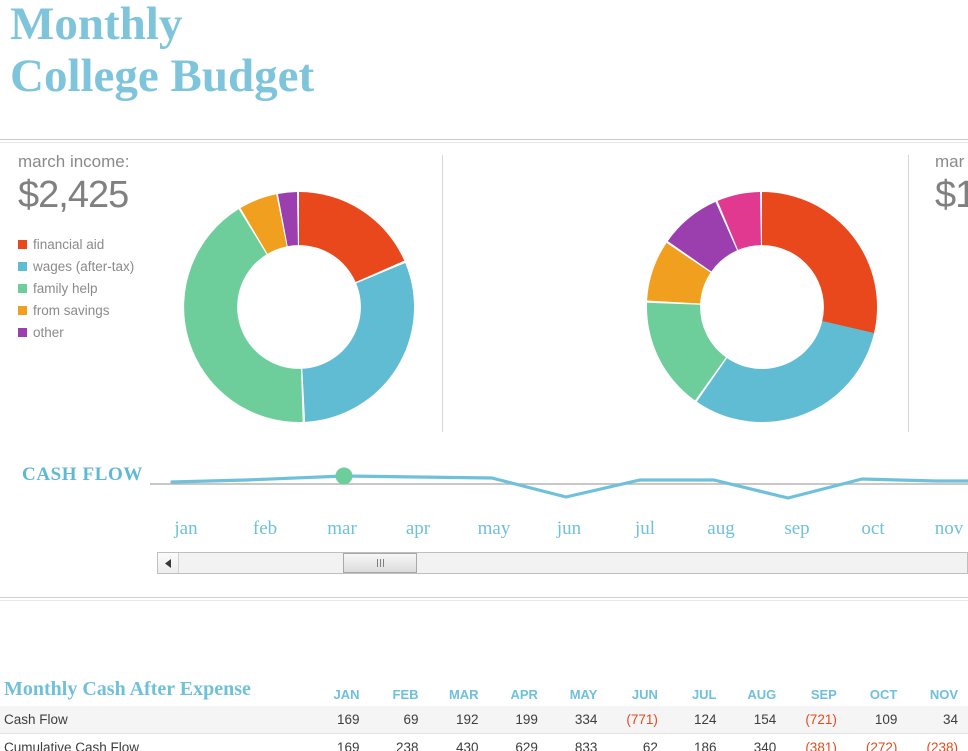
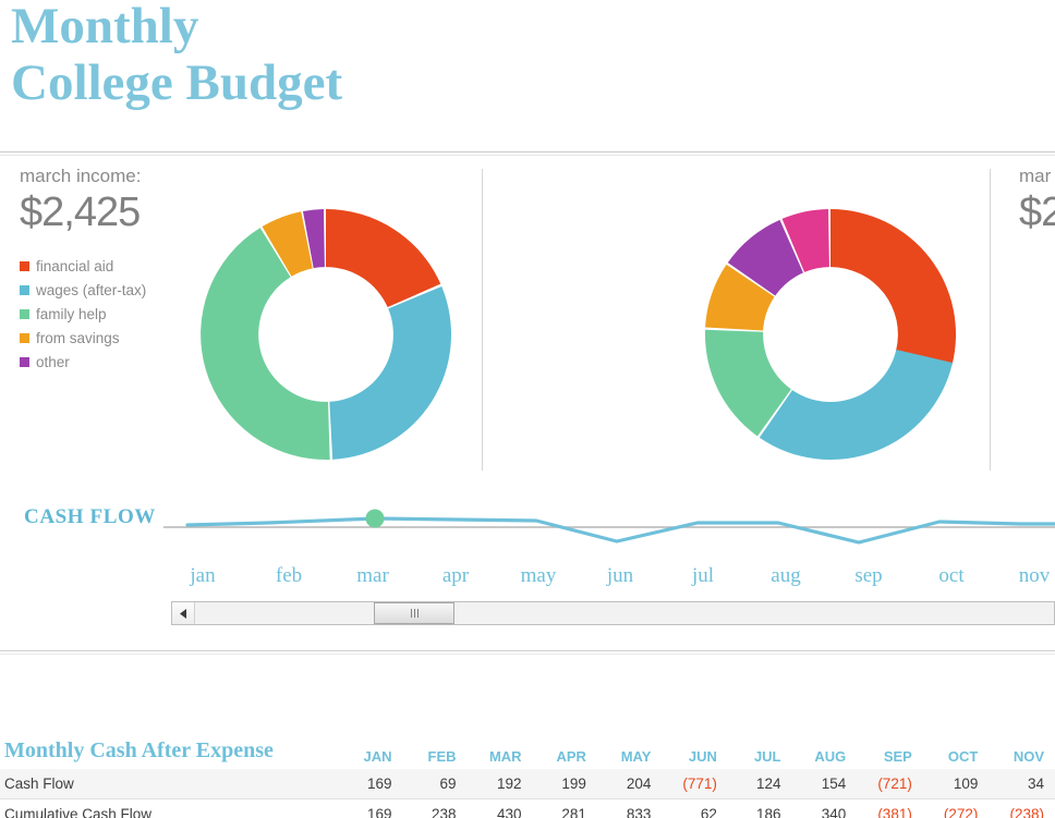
  Monthly
  College Budget
  march income:
  $2,425
  financial aid
  wages (after-tax)
  family help
  from savings
  other
  mar
- $1
+ $2
  CASH FLOW
  jan
  feb
  mar
  apr
  may
  jun
  jul
  aug
  sep
  oct
  nov
  Monthly Cash After Expense	JAN	FEB	MAR	APR	MAY	JUN	JUL	AUG	SEP	OCT	NOV
- Cash Flow	169	69	192	199	334	(771)	124	154	(721)	109	34
+ Cash Flow	169	69	192	199	204	(771)	124	154	(721)	109	34
- Cumulative Cash Flow	169	238	430	629	833	62	186	340	(381)	(272)	(238)
+ Cumulative Cash Flow	169	238	430	281	833	62	186	340	(381)	(272)	(238)
